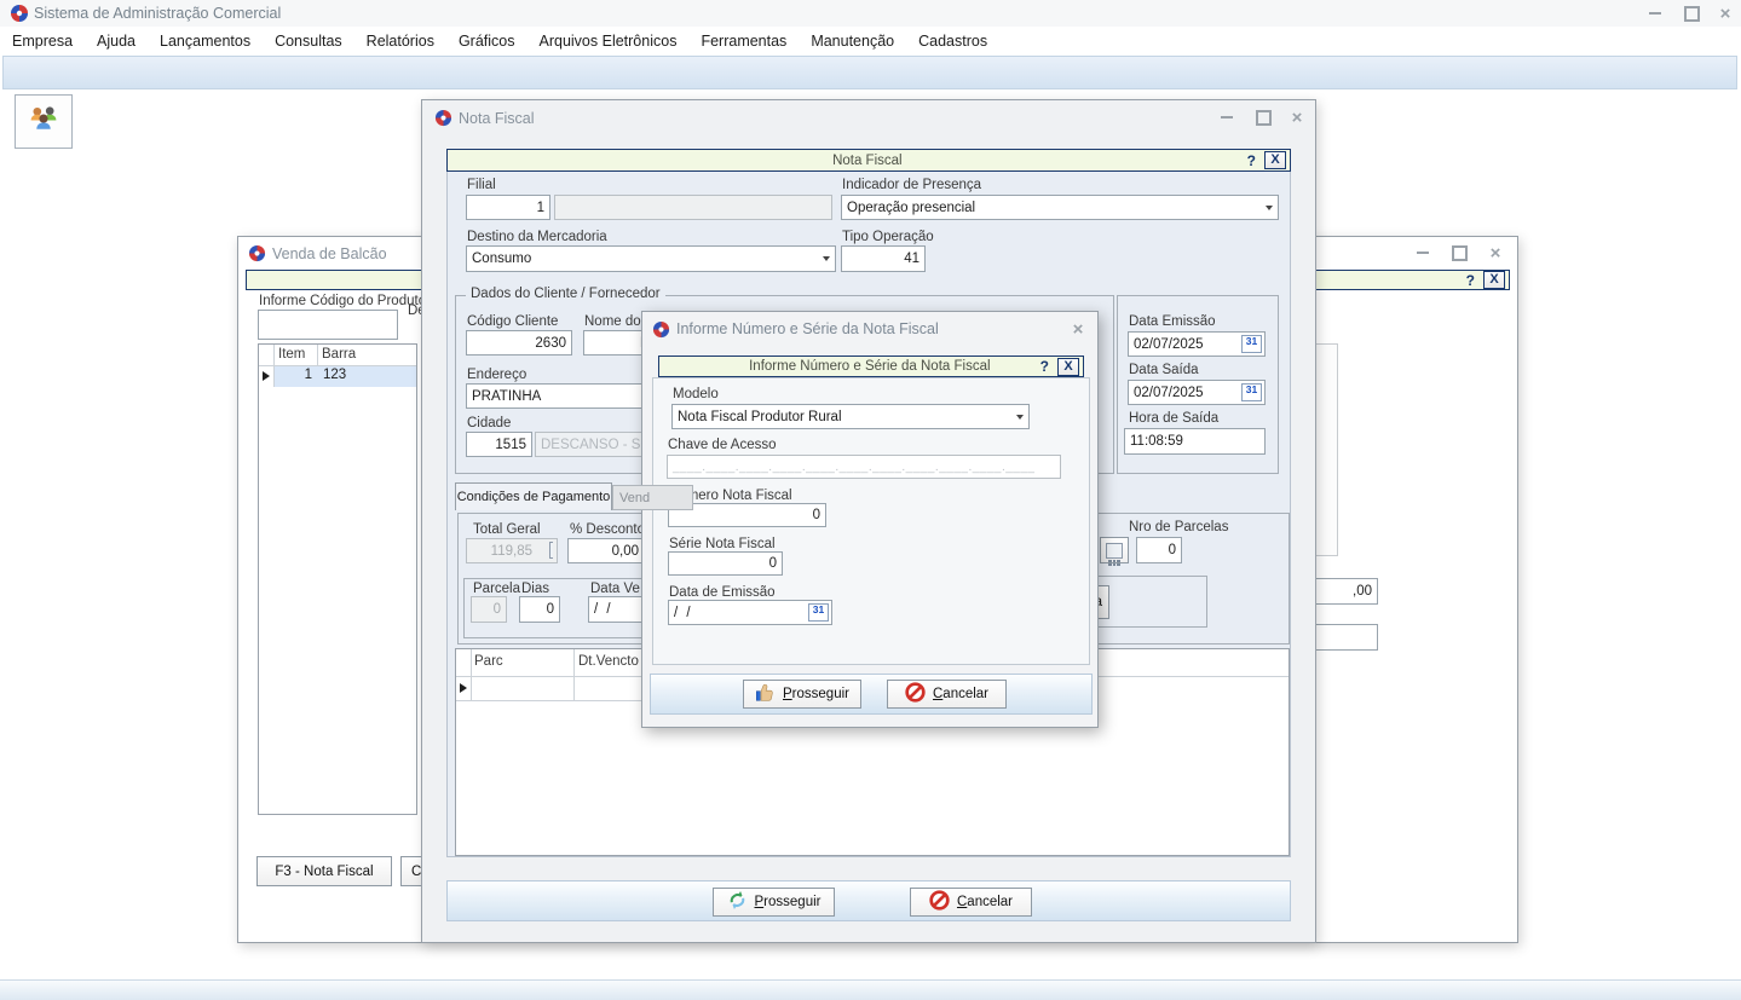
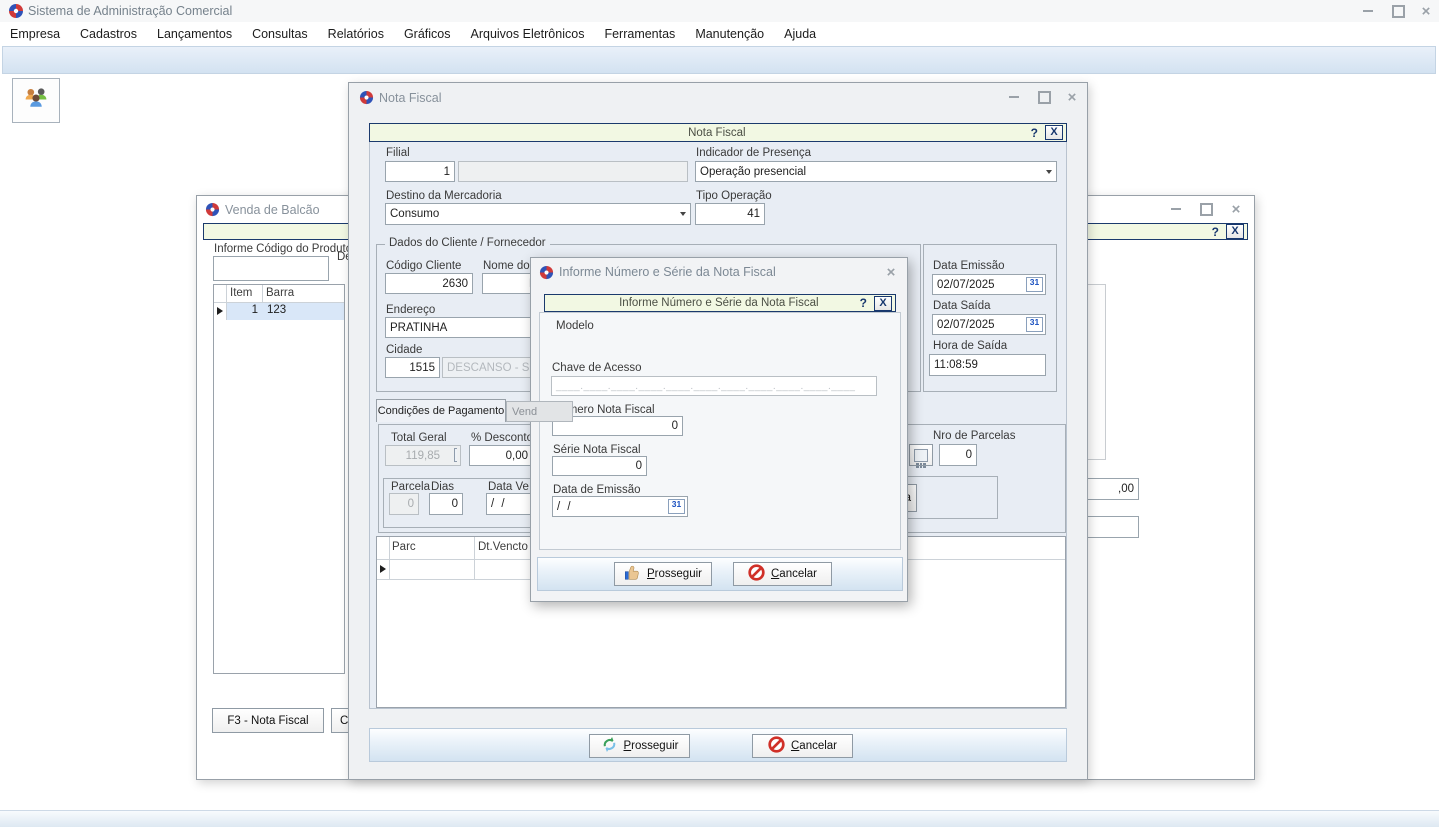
  Sistema de Administração Comercial
  ×
  Empresa
- Ajuda
+ Cadastros
  Lançamentos
  Consultas
  Relatórios
  Gráficos
  Arquivos Eletrônicos
  Ferramentas
  Manutenção
- Cadastros
+ Ajuda
  Venda de Balcão
  ×
  ?
  X
  Informe Código do Produt
  Item
  Barra
  1
  123
  F3 - Nota Fiscal
  ,00
  Nota Fiscal
  ×
  Nota Fiscal
  ?
  X
  Filial
  1
  Indicador de Presença
  Operação presencial
  Destino da Mercadoria
  Consumo
  Tipo Operação
  41
  Dados do Cliente / Fornecedor
  Código Cliente
  2630
  Nome do
  Endereço
  PRATINHA
  Cidade
  1515
  DESCANSO - S
  Data Emissão
  02/07/2025
  31
  Data Saída
  02/07/2025
  31
  Hora de Saída
  11:08:59
  Condições de Pagamento
  Vend
  Total Geral
  119,85
  % Descont
  0,00
  Parcela
  Dias
  Data Ve
  0
  0
  / /
  Nro de Parcelas
  0
  Parc
  Dt.Vencto
  Prosseguir
  Cancelar
  Informe Número e Série da Nota Fiscal
  ×
  Informe Número e Série da Nota Fiscal
  ?
  X
  Modelo
- Nota Fiscal Produtor Rural
  Chave de Acesso
  ____.____.____.____.____.____.____.____.____.____.____
  ero Nota Fiscal
  0
  Série Nota Fiscal
  0
  Data de Emissão
  / /
  31
  Prosseguir
  Cancelar
